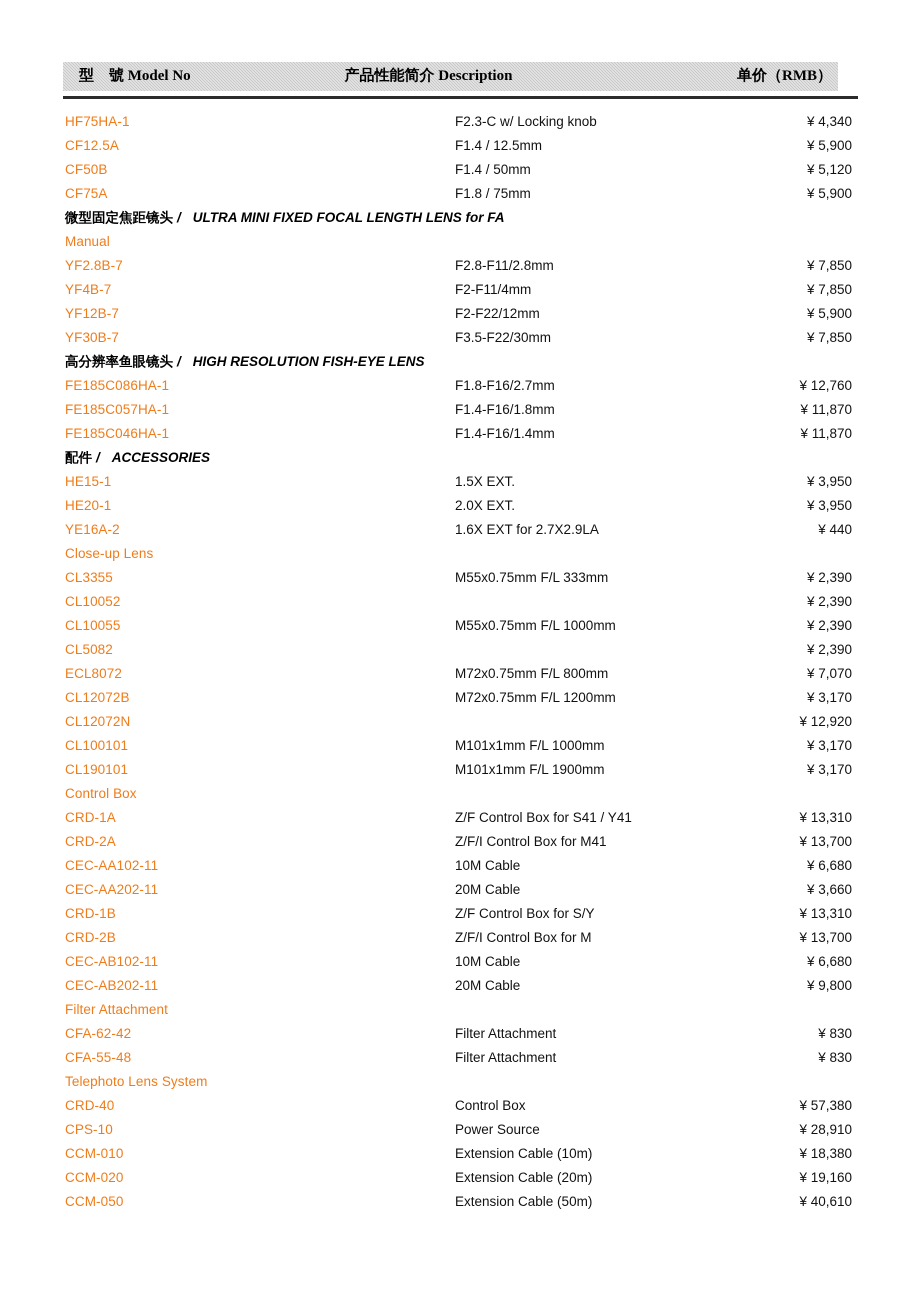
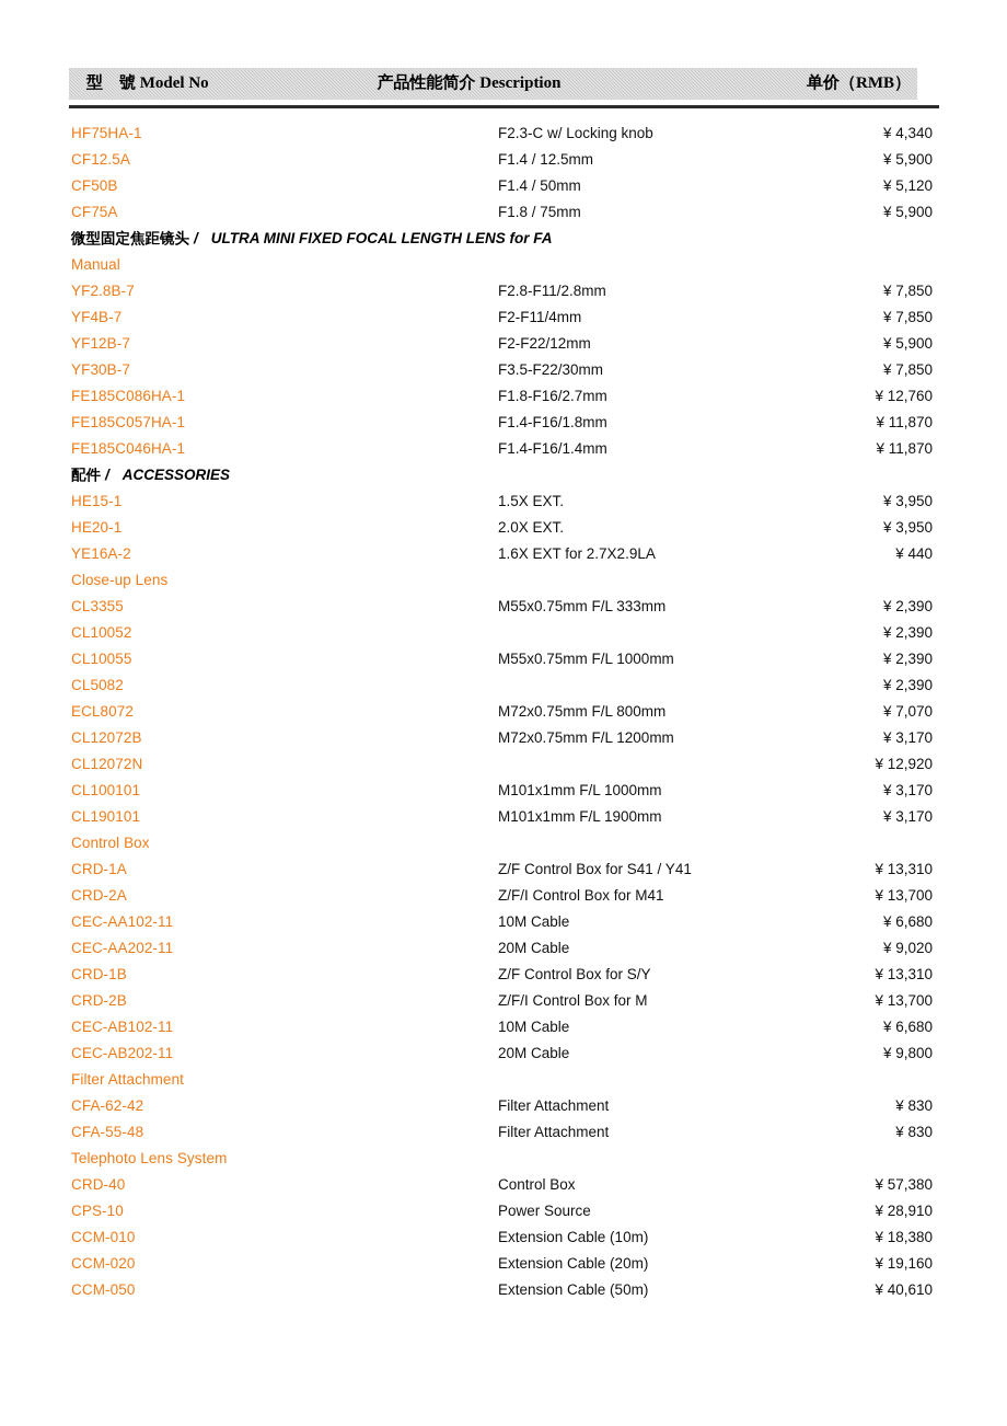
  型 號 Model No
  产品性能简介 Description
  单价（RMB）
  HF75HA-1
  F2.3-C w/ Locking knob
  ¥ 4,340
  CF12.5A
  F1.4 / 12.5mm
  ¥ 5,900
  CF50B
  F1.4 / 50mm
  ¥ 5,120
  CF75A
  F1.8 / 75mm
  ¥ 5,900
  微型固定焦距镜头 / ULTRA MINI FIXED FOCAL LENGTH LENS for FA
  Manual
  YF2.8B-7
  F2.8-F11/2.8mm
  ¥ 7,850
  YF4B-7
  F2-F11/4mm
  ¥ 7,850
  YF12B-7
  F2-F22/12mm
  ¥ 5,900
  YF30B-7
  F3.5-F22/30mm
  ¥ 7,850
- 高分辨率鱼眼镜头 / HIGH RESOLUTION FISH-EYE LENS
  FE185C086HA-1
  F1.8-F16/2.7mm
  ¥ 12,760
  FE185C057HA-1
  F1.4-F16/1.8mm
  ¥ 11,870
  FE185C046HA-1
  F1.4-F16/1.4mm
  ¥ 11,870
  配件 / ACCESSORIES
  HE15-1
  1.5X EXT.
  ¥ 3,950
  HE20-1
  2.0X EXT.
  ¥ 3,950
  YE16A-2
  1.6X EXT for 2.7X2.9LA
  ¥ 440
  Close-up Lens
  CL3355
  M55x0.75mm F/L 333mm
  ¥ 2,390
  CL10052
  ¥ 2,390
  CL10055
  M55x0.75mm F/L 1000mm
  ¥ 2,390
  CL5082
  ¥ 2,390
  ECL8072
  M72x0.75mm F/L 800mm
  ¥ 7,070
  CL12072B
  M72x0.75mm F/L 1200mm
  ¥ 3,170
  CL12072N
  ¥ 12,920
  CL100101
  M101x1mm F/L 1000mm
  ¥ 3,170
  CL190101
  M101x1mm F/L 1900mm
  ¥ 3,170
  Control Box
  CRD-1A
  Z/F Control Box for S41 / Y41
  ¥ 13,310
  CRD-2A
  Z/F/I Control Box for M41
  ¥ 13,700
  CEC-AA102-11
  10M Cable
  ¥ 6,680
  CEC-AA202-11
  20M Cable
- ¥ 3,660
+ ¥ 9,020
  CRD-1B
  Z/F Control Box for S/Y
  ¥ 13,310
  CRD-2B
  Z/F/I Control Box for M
  ¥ 13,700
  CEC-AB102-11
  10M Cable
  ¥ 6,680
  CEC-AB202-11
  20M Cable
  ¥ 9,800
  Filter Attachment
  CFA-62-42
  Filter Attachment
  ¥ 830
  CFA-55-48
  Filter Attachment
  ¥ 830
  Telephoto Lens System
  CRD-40
  Control Box
  ¥ 57,380
  CPS-10
  Power Source
  ¥ 28,910
  CCM-010
  Extension Cable (10m)
  ¥ 18,380
  CCM-020
  Extension Cable (20m)
  ¥ 19,160
  CCM-050
  Extension Cable (50m)
  ¥ 40,610
